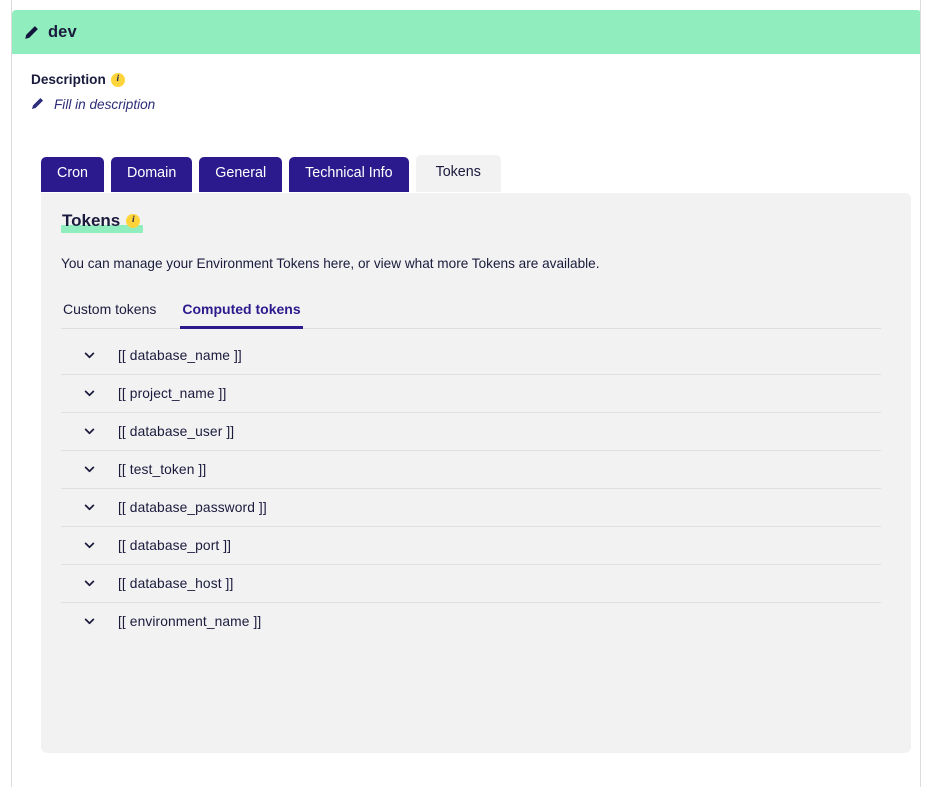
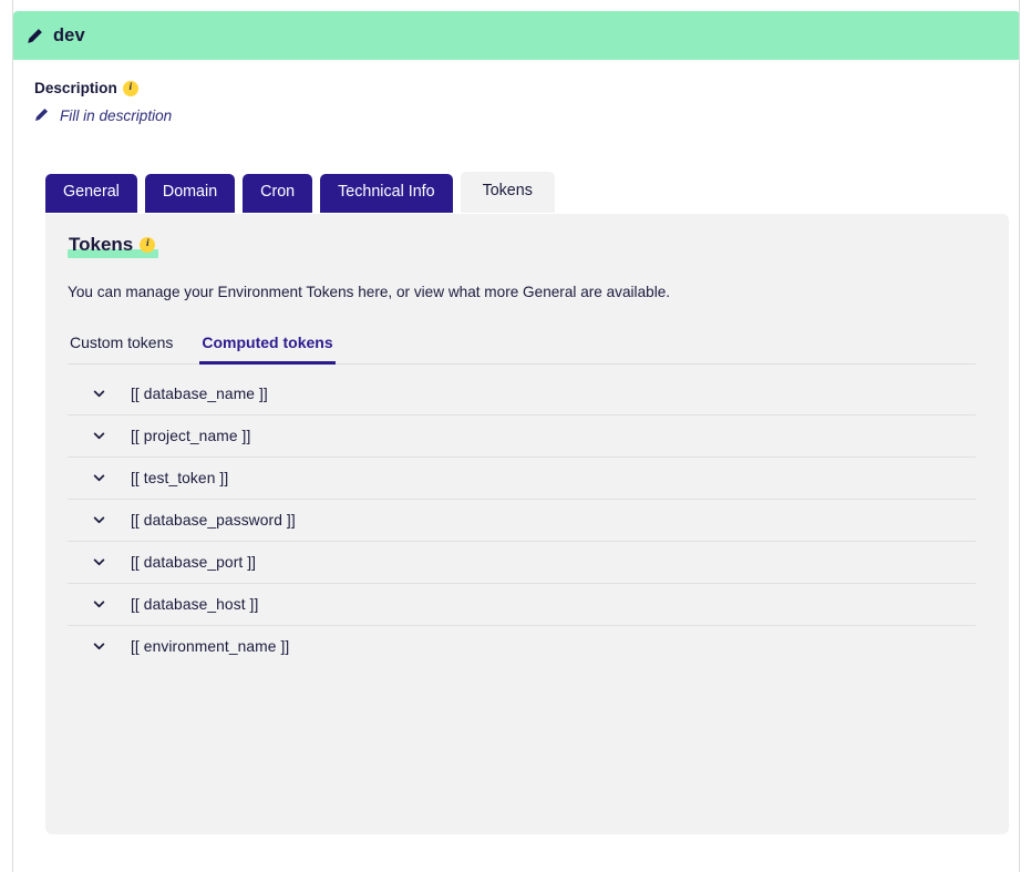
  dev
  Description
  i
  Fill in description
- Cron
+ General
  Domain
- General
+ Cron
  Technical Info
  Tokens
  Tokens
  i
- You can manage your Environment Tokens here, or view what more Tokens are available.
+ You can manage your Environment Tokens here, or view what more General are available.
  Custom tokens
  Computed tokens
  [[ database_name ]]
  [[ project_name ]]
- [[ database_user ]]
  [[ test_token ]]
  [[ database_password ]]
  [[ database_port ]]
  [[ database_host ]]
  [[ environment_name ]]
